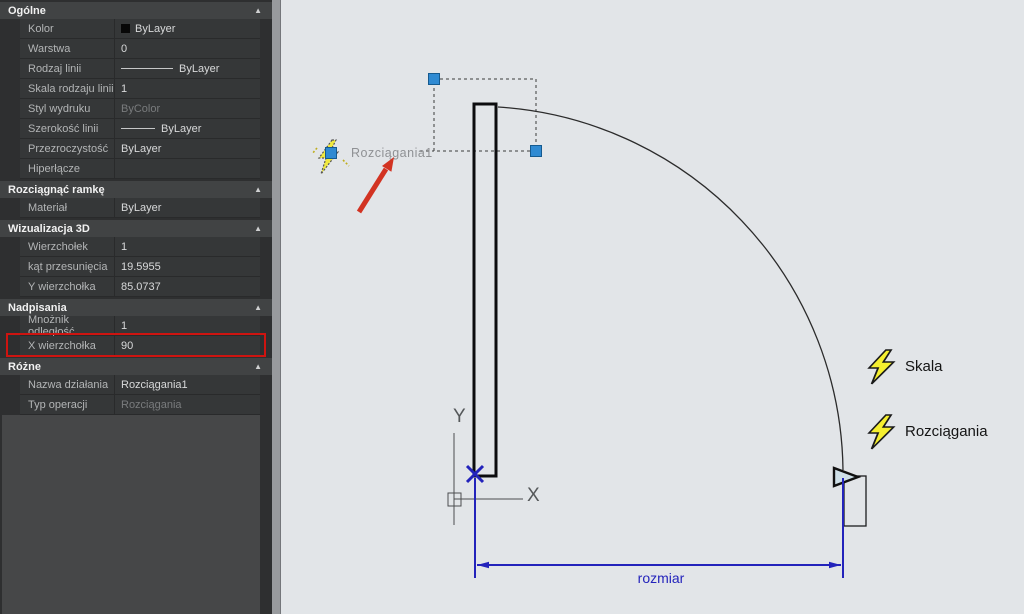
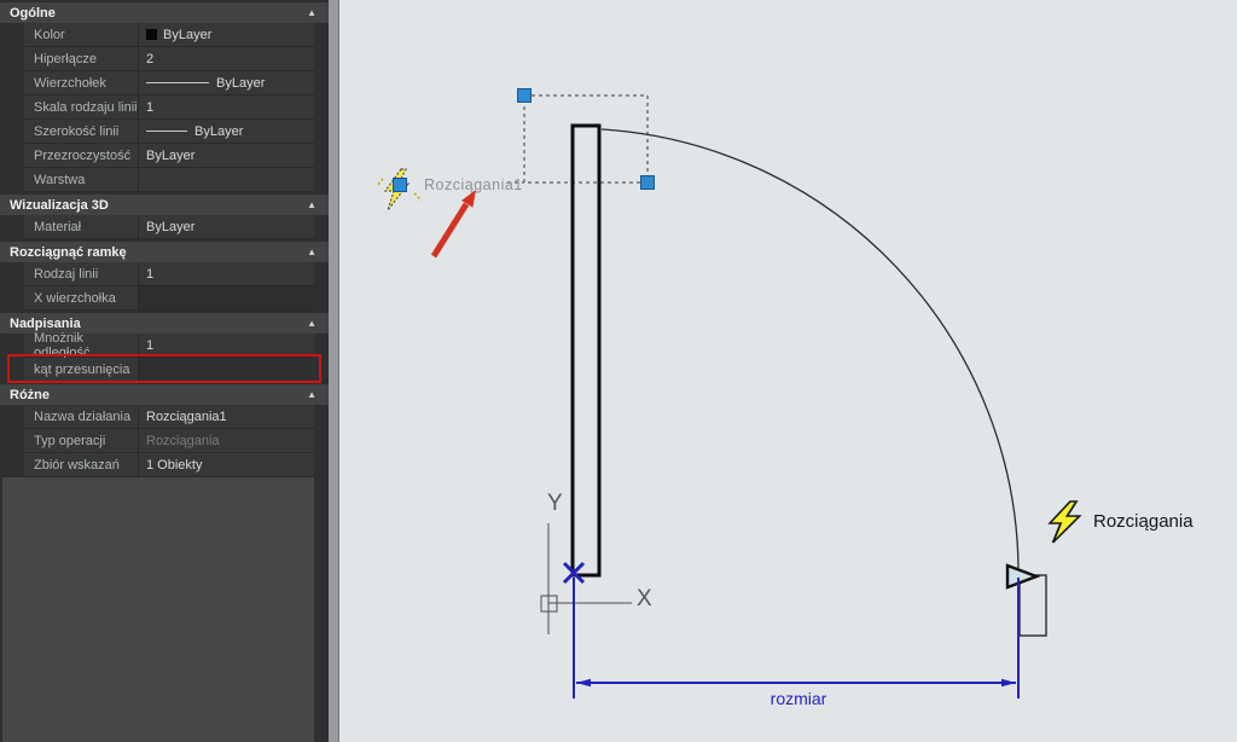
  Ogólne
  ▲
  Kolor
  ByLayer
- Warstwa
+ Hiperłącze
- 0
+ 2
- Rodzaj linii
+ Wierzchołek
  ByLayer
  Skala rodzaju linii
  1
- Styl wydruku
- ByColor
  Szerokość linii
  ByLayer
  Przezroczystość
  ByLayer
- Hiperłącze
+ Warstwa
- Rozciągnąć ramkę
+ Wizualizacja 3D
  ▲
  Materiał
  ByLayer
- Wizualizacja 3D
+ Rozciągnąć ramkę
  ▲
- Wierzchołek
+ Rodzaj linii
  1
- kąt przesunięcia
+ X wierzchołka
- 19.5955
- Y wierzchołka
- 85.0737
  Nadpisania
  ▲
  Mnożnik odległość
  1
- X wierzchołka
+ kąt przesunięcia
- 90
  Różne
  ▲
  Nazwa działania
  Rozciągania1
  Typ operacji
  Rozciągania
+ Zbiór wskazań
+ 1 Obiekty
  Y
  X
  rozmiar
  Rozciągania1
- Skala
  Rozciągania
